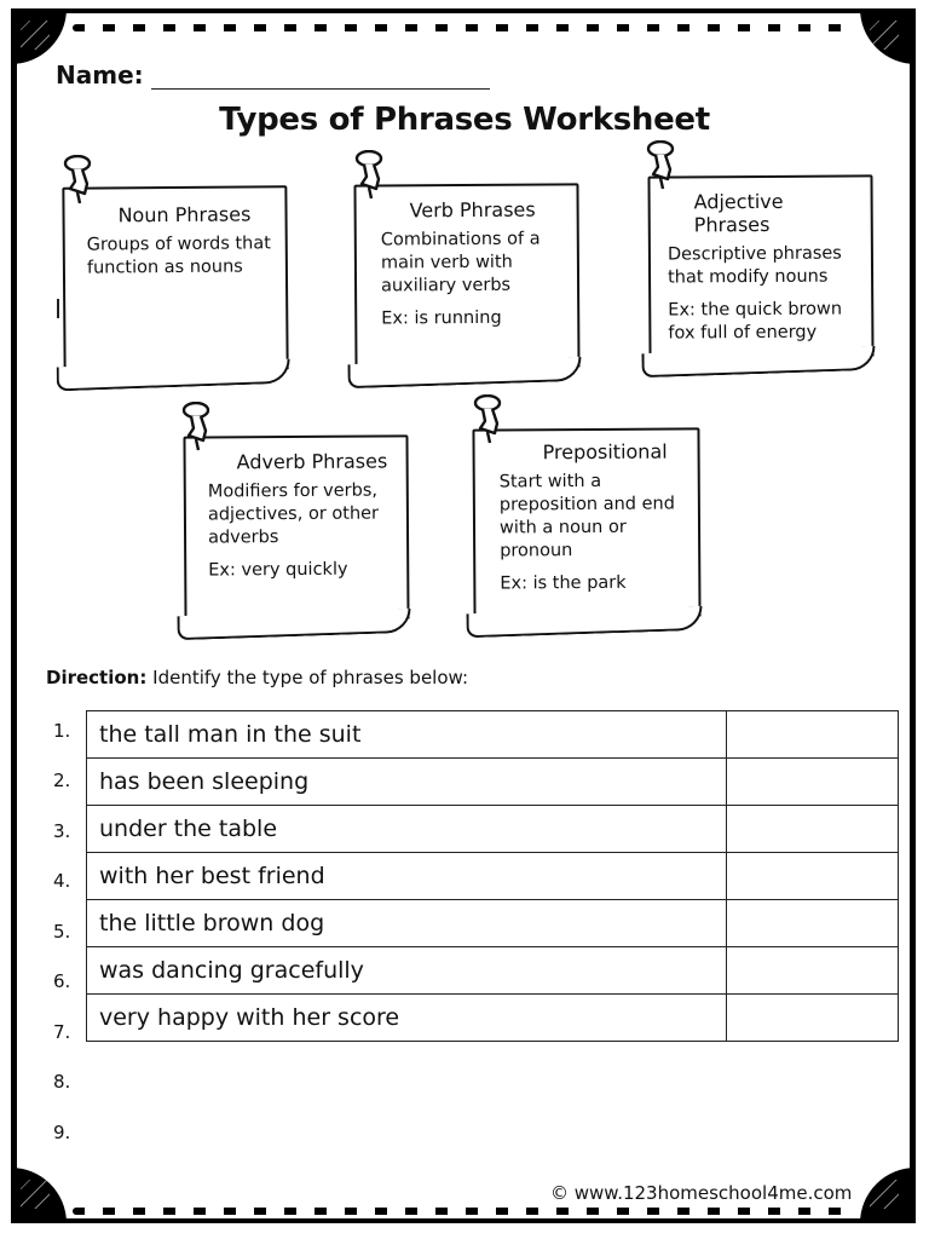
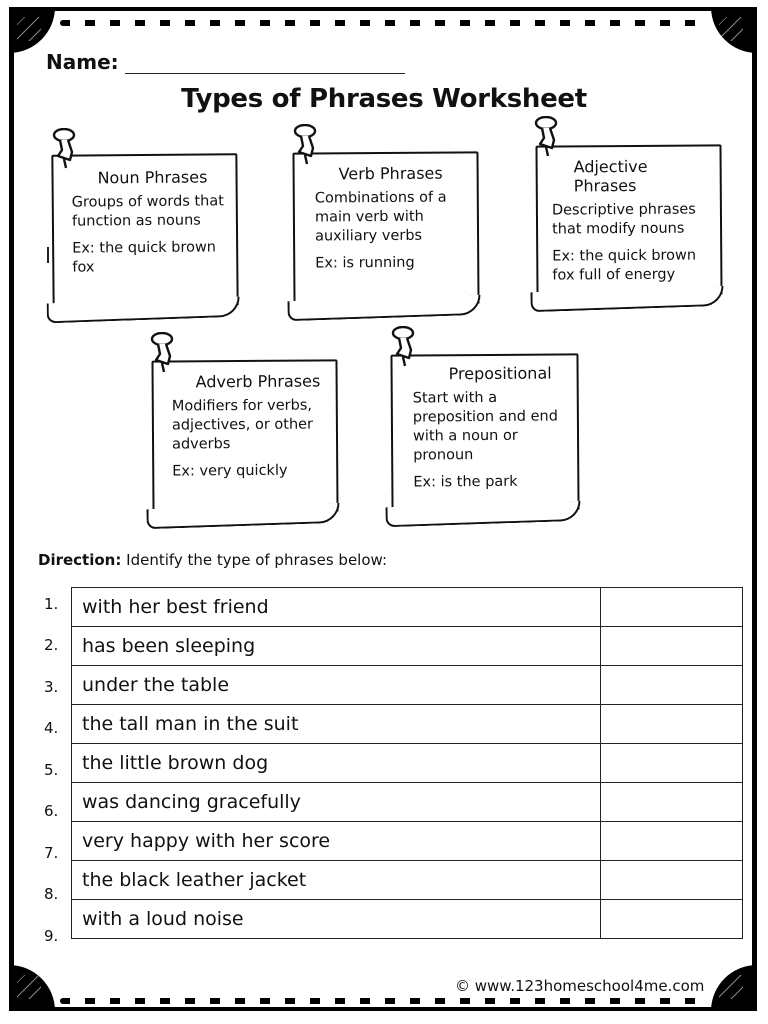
  Name:
  Types of Phrases Worksheet
  Noun Phrases
  Groups of words that function as nouns
+ Ex: the quick brown fox
  Verb Phrases
  Combinations of a main verb with auxiliary verbs
  Ex: is running
  Adjective Phrases
  Descriptive phrases that modify nouns
  Ex: the quick brown fox full of energy
  Adverb Phrases
  Modifiers for verbs, adjectives, or other adverbs
  Ex: very quickly
  Prepositional
  Start with a preposition and end with a noun or pronoun
  Ex: is the park
  Direction: Identify the type of phrases below:
  1.
  2.
  3.
  4.
  5.
  6.
  7.
  8.
  9.
- the tall man in the suit
+ with her best friend
  has been sleeping
  under the table
- with her best friend
+ the tall man in the suit
  the little brown dog
  was dancing gracefully
  very happy with her score
+ the black leather jacket
+ with a loud noise
  © www.123homeschool4me.com
